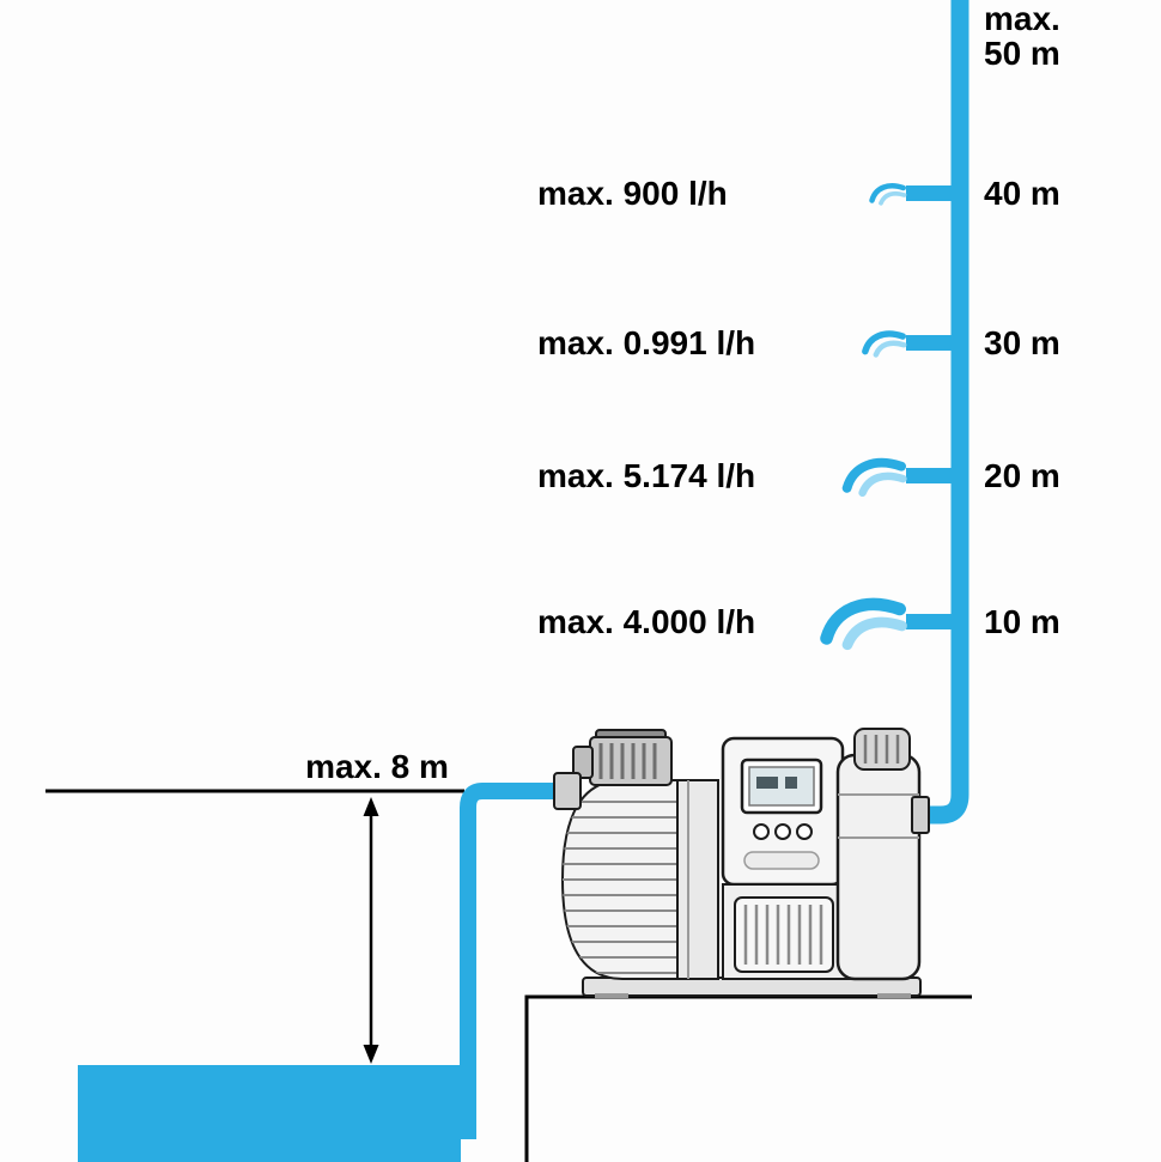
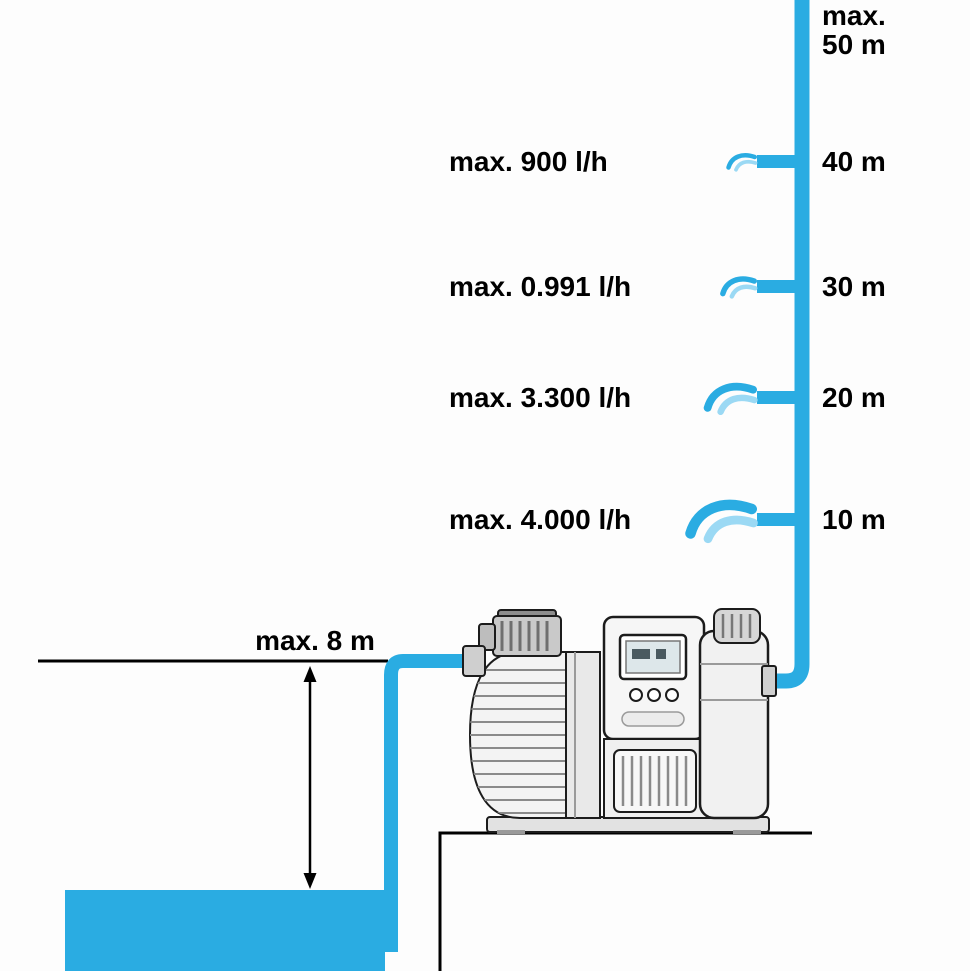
  max.
  50 m
  40 m
  30 m
  20 m
  10 m
  max. 900 l/h
  max. 0.991 l/h
- max. 5.174 l/h
+ max. 3.300 l/h
  max. 4.000 l/h
  max. 8 m
